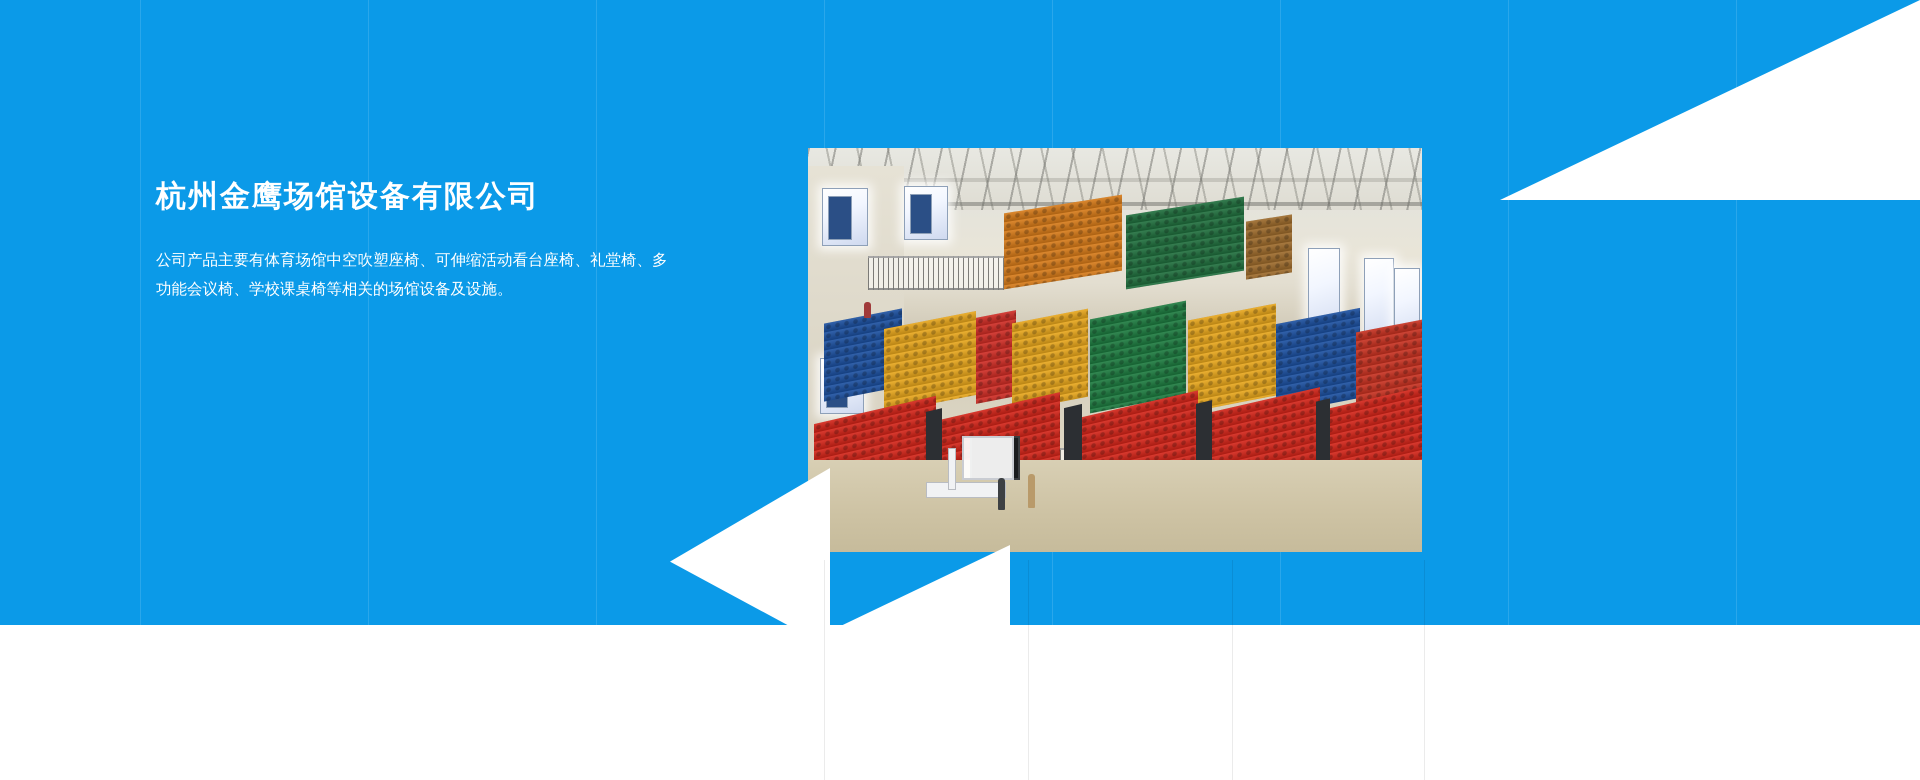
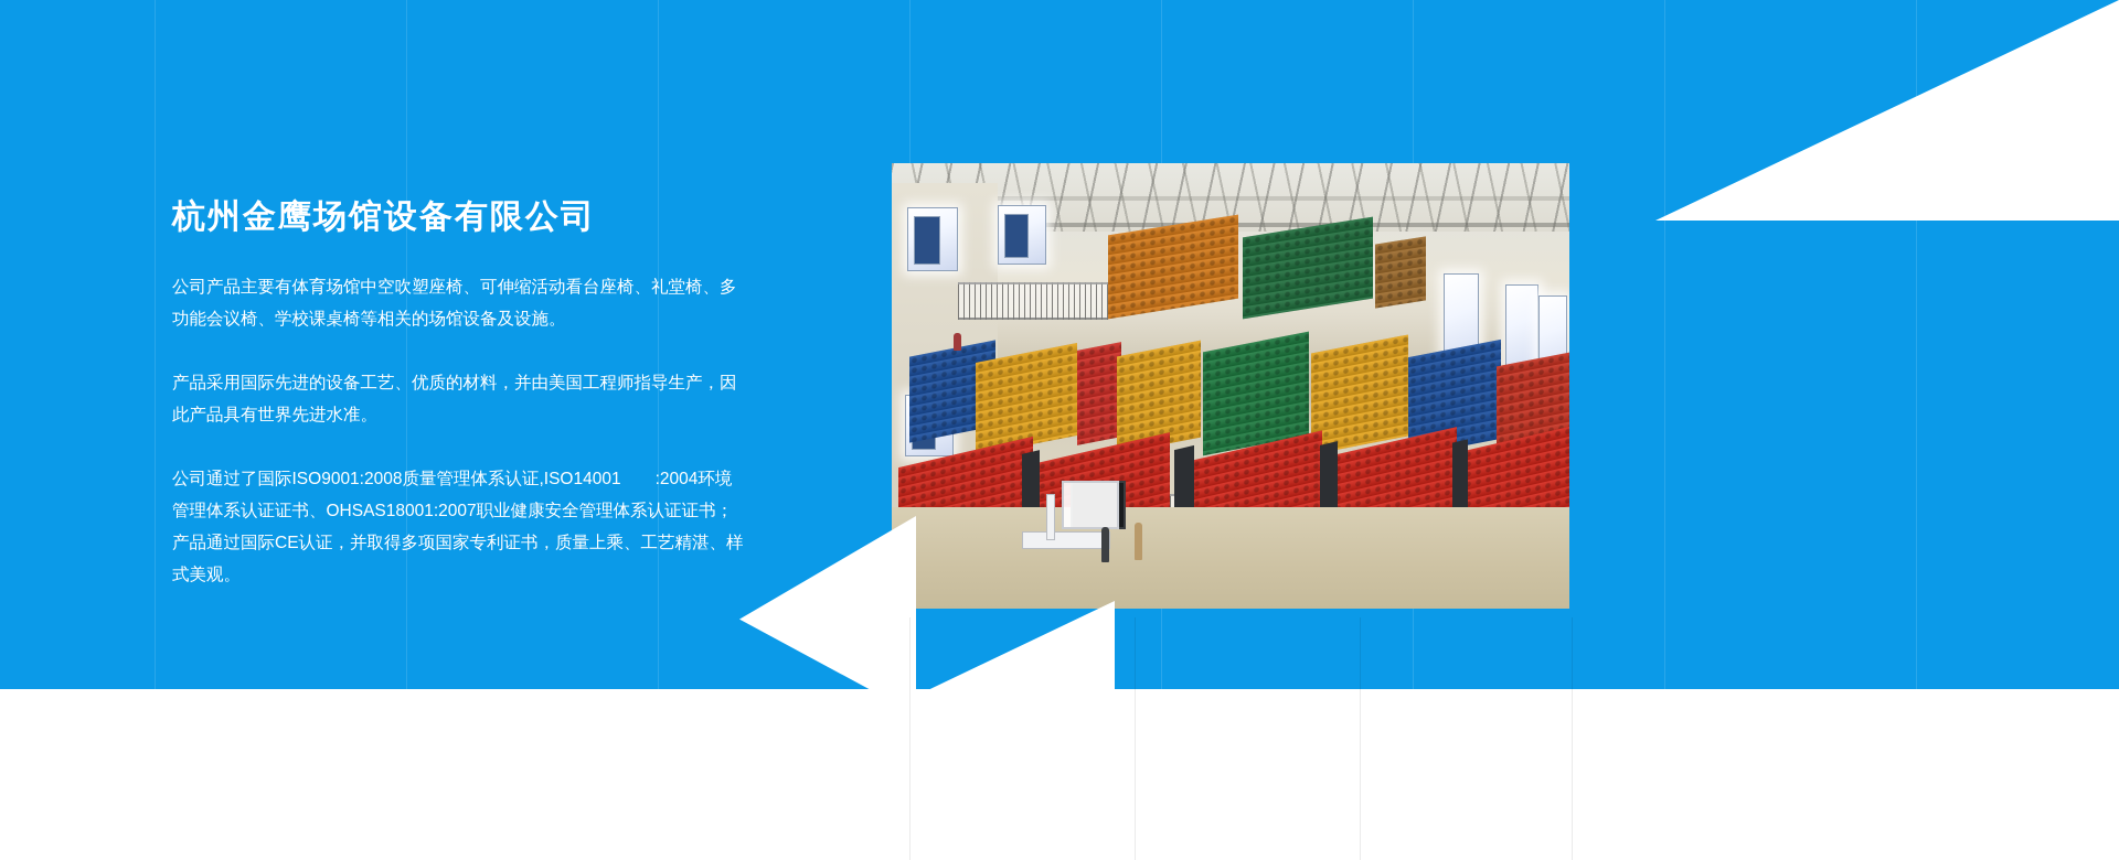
  杭州金鹰场馆设备有限公司
  公司产品主要有体育场馆中空吹塑座椅、可伸缩活动看台座椅、礼堂椅、多功能会议椅、学校课桌椅等相关的场馆设备及设施。
+ 产品采用国际先进的设备工艺、优质的材料，并由美国工程师指导生产，因此产品具有世界先进水准。
+ 公司通过了国际ISO9001:2008质量管理体系认证,ISO14001 :2004环境管理体系认证证书、OHSAS18001:2007职业健康安全管理体系认证证书；产品通过国际CE认证，并取得多项国家专利证书，质量上乘、工艺精湛、样式美观。
